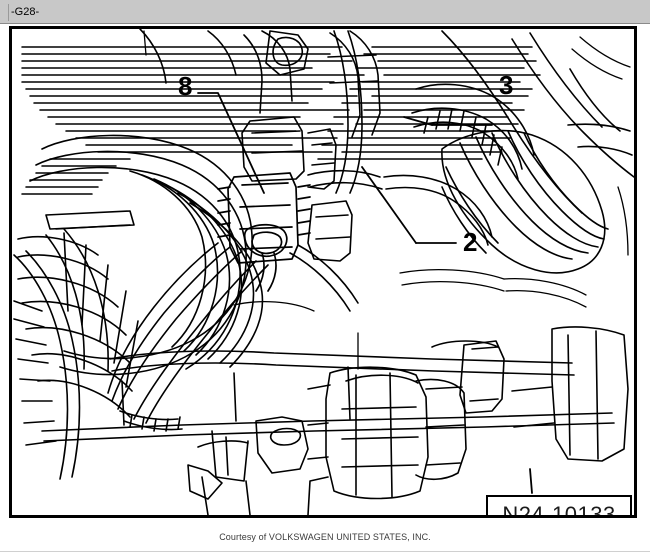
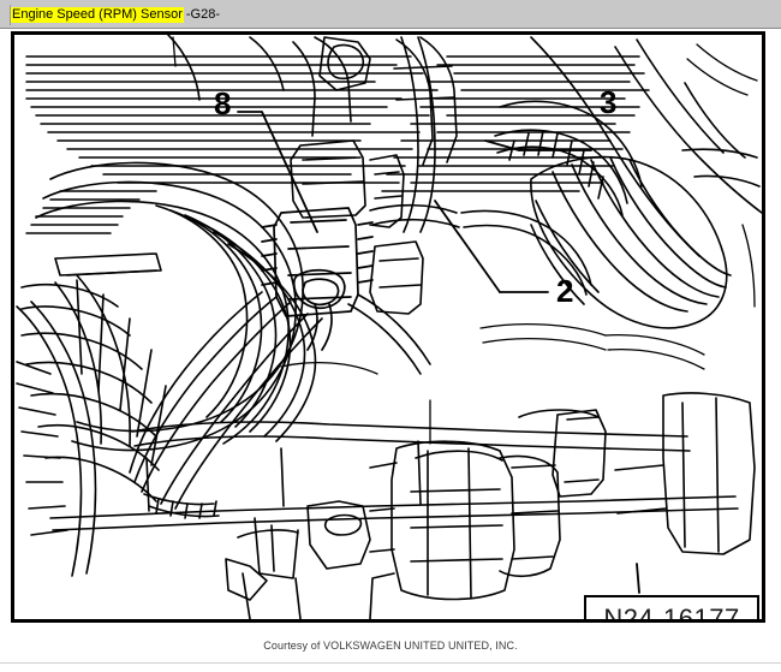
+ Engine Speed (RPM) Sensor
  -G28-
  8
  2
  3
- N24-10133
+ N24-16177
- Courtesy of VOLKSWAGEN UNITED STATES, INC.
+ Courtesy of VOLKSWAGEN UNITED UNITED, INC.
